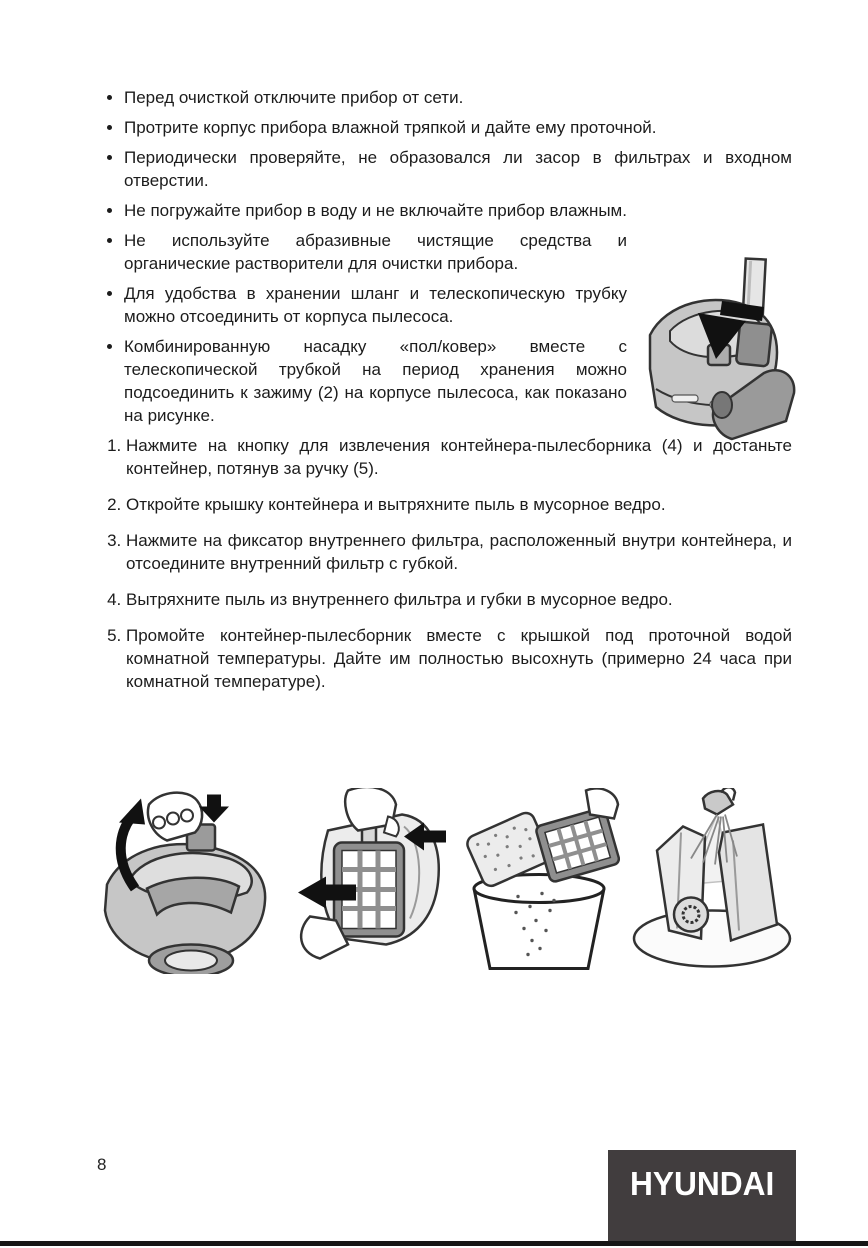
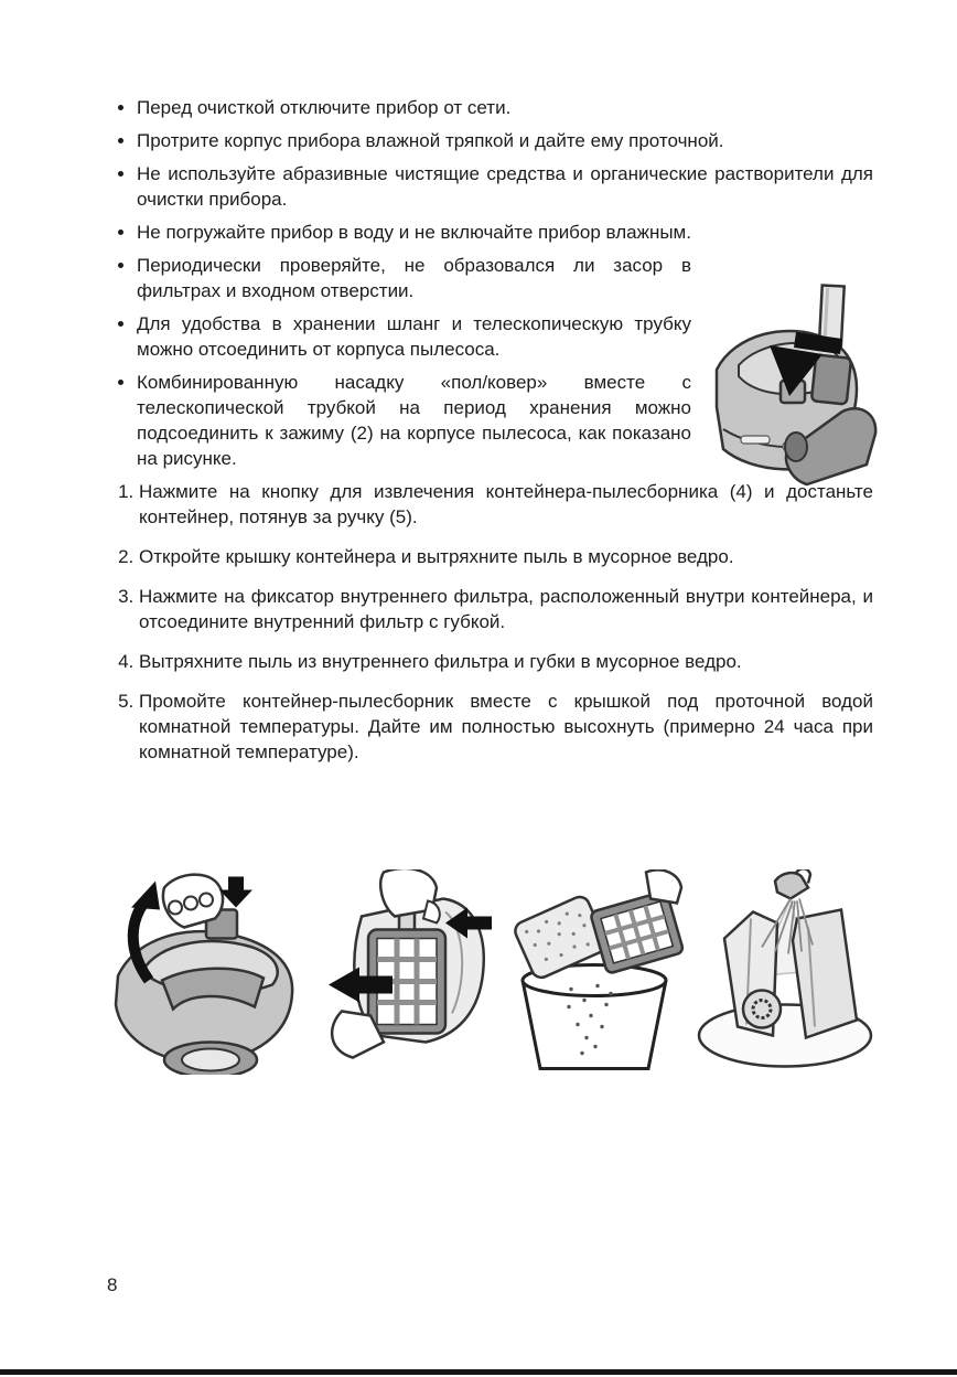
  Перед очисткой отключите прибор от сети.
  Протрите корпус прибора влажной тряпкой и дайте ему проточной.
- Периодически проверяйте, не образовался ли засор в фильтрах и входном отверстии.
+ Не используйте абразивные чистящие средства и органические растворители для очистки прибора.
  Не погружайте прибор в воду и не включайте прибор влажным.
- Не используйте абразивные чистящие средства и органические растворители для очистки прибора.
+ Периодически проверяйте, не образовался ли засор в фильтрах и входном отверстии.
  Для удобства в хранении шланг и телескопическую трубку можно отсоединить от корпуса пылесоса.
  Комбинированную насадку «пол/ковер» вместе с телескопической трубкой на период хранения можно подсоединить к зажиму (2) на корпусе пылесоса, как показано на рисунке.
  Нажмите на кнопку для извлечения контейнера-пылесборника (4) и достаньте контейнер, потянув за ручку (5).
  Откройте крышку контейнера и вытряхните пыль в мусорное ведро.
  Нажмите на фиксатор внутреннего фильтра, расположенный внутри контейнера, и отсоедините внутренний фильтр с губкой.
  Вытряхните пыль из внутреннего фильтра и губки в мусорное ведро.
  Промойте контейнер-пылесборник вместе с крышкой под проточной водой комнатной температуры. Дайте им полностью высохнуть (примерно 24 часа при комнатной температуре).
  8
- HYUNDAI
